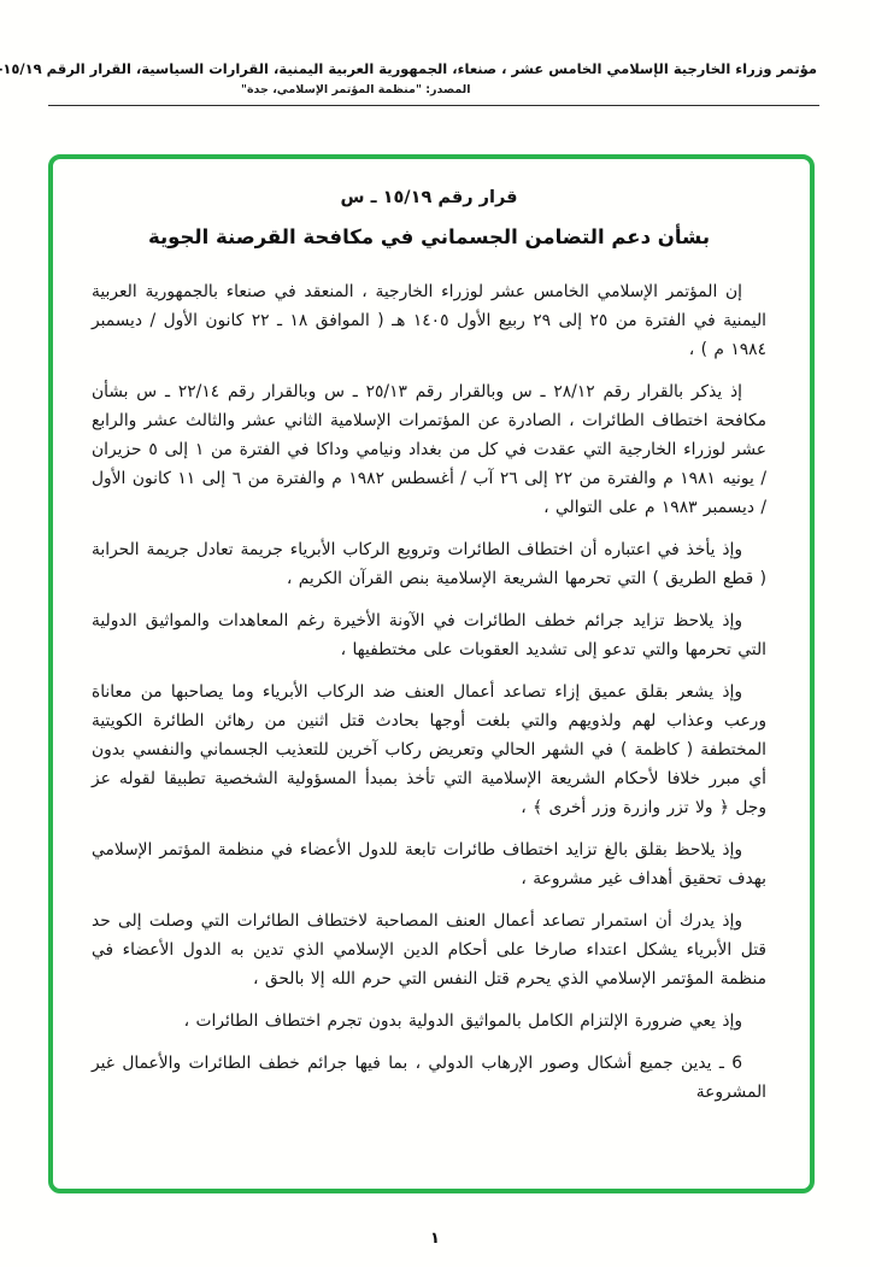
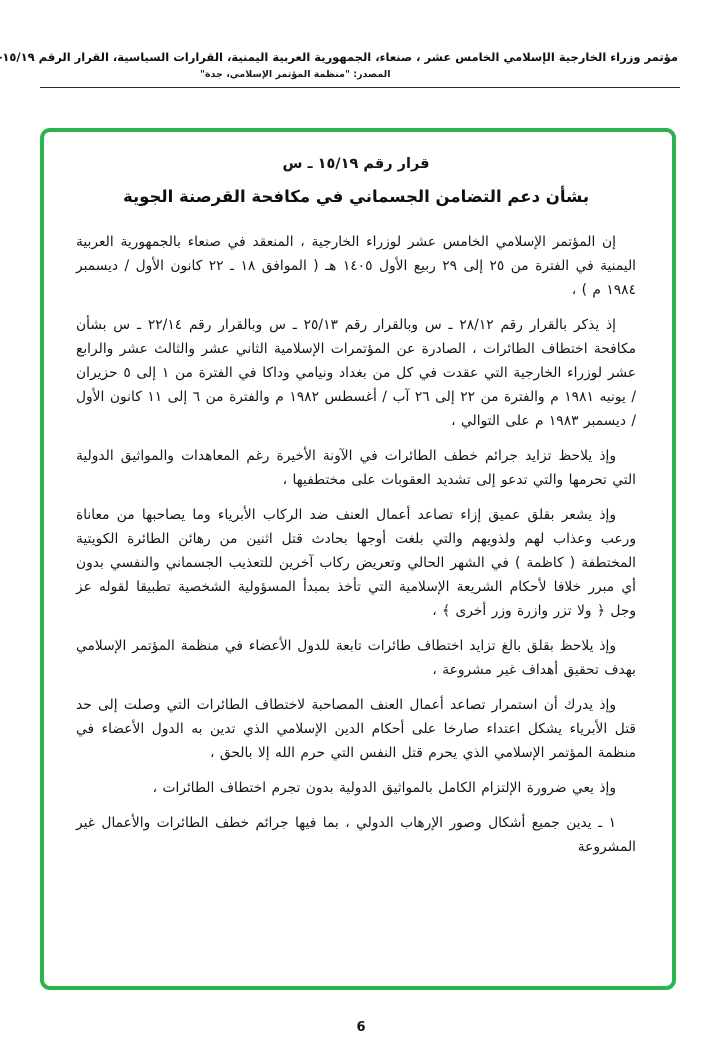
  مؤتمر وزراء الخارجية الإسلامي الخامس عشر ، صنعاء، الجمهورية العربية اليمنية، القرارات السياسية، القرار الرقم ١٥/١٩
  المصدر: "منظمة المؤتمر الإسلامي، جدة"
  قرار رقم ١٥/١٩ ـ س
  بشأن دعم التضامن الجسماني في مكافحة القرصنة الجوية
  إن المؤتمر الإسلامي الخامس عشر لوزراء الخارجية ، المنعقد في صنعاء بالجمهورية العربية اليمنية في الفترة من ٢٥ إلى ٢٩ ربيع الأول ١٤٠٥ هـ ( الموافق ١٨ ـ ٢٢ كانون الأول / ديسمبر ١٩٨٤ م ) ،
  إذ يذكر بالقرار رقم ٢٨/١٢ ـ س وبالقرار رقم ٢٥/١٣ ـ س وبالقرار رقم ٢٢/١٤ ـ س بشأن مكافحة اختطاف الطائرات ، الصادرة عن المؤتمرات الإسلامية الثاني عشر والثالث عشر والرابع عشر لوزراء الخارجية التي عقدت في كل من بغداد ونيامي وداكا في الفترة من ١ إلى ٥ حزيران / يونيه ١٩٨١ م والفترة من ٢٢ إلى ٢٦ آب / أغسطس ١٩٨٢ م والفترة من ٦ إلى ١١ كانون الأول / ديسمبر ١٩٨٣ م على التوالي ،
- وإذ يأخذ في اعتباره أن اختطاف الطائرات وترويع الركاب الأبرياء جريمة تعادل جريمة الحرابة ( قطع الطريق ) التي تحرمها الشريعة الإسلامية بنص القرآن الكريم ،
  وإذ يلاحظ تزايد جرائم خطف الطائرات في الآونة الأخيرة رغم المعاهدات والمواثيق الدولية التي تحرمها والتي تدعو إلى تشديد العقوبات على مختطفيها ،
  وإذ يشعر بقلق عميق إزاء تصاعد أعمال العنف ضد الركاب الأبرياء وما يصاحبها من معاناة ورعب وعذاب لهم ولذويهم والتي بلغت أوجها بحادث قتل اثنين من رهائن الطائرة الكويتية المختطفة ( كاظمة ) في الشهر الحالي وتعريض ركاب آخرين للتعذيب الجسماني والنفسي بدون أي مبرر خلافا لأحكام الشريعة الإسلامية التي تأخذ بمبدأ المسؤولية الشخصية تطبيقا لقوله عز وجل ﴿ ولا تزر وازرة وزر أخرى ﴾ ،
  وإذ يلاحظ بقلق بالغ تزايد اختطاف طائرات تابعة للدول الأعضاء في منظمة المؤتمر الإسلامي بهدف تحقيق أهداف غير مشروعة ،
  وإذ يدرك أن استمرار تصاعد أعمال العنف المصاحبة لاختطاف الطائرات التي وصلت إلى حد قتل الأبرياء يشكل اعتداء صارخا على أحكام الدين الإسلامي الذي تدين به الدول الأعضاء في منظمة المؤتمر الإسلامي الذي يحرم قتل النفس التي حرم الله إلا بالحق ،
  وإذ يعي ضرورة الإلتزام الكامل بالمواثيق الدولية بدون تجرم اختطاف الطائرات ،
- 6 ـ يدين جميع أشكال وصور الإرهاب الدولي ، بما فيها جرائم خطف الطائرات والأعمال غير المشروعة
+ ١ ـ يدين جميع أشكال وصور الإرهاب الدولي ، بما فيها جرائم خطف الطائرات والأعمال غير المشروعة
- ١
+ 6
